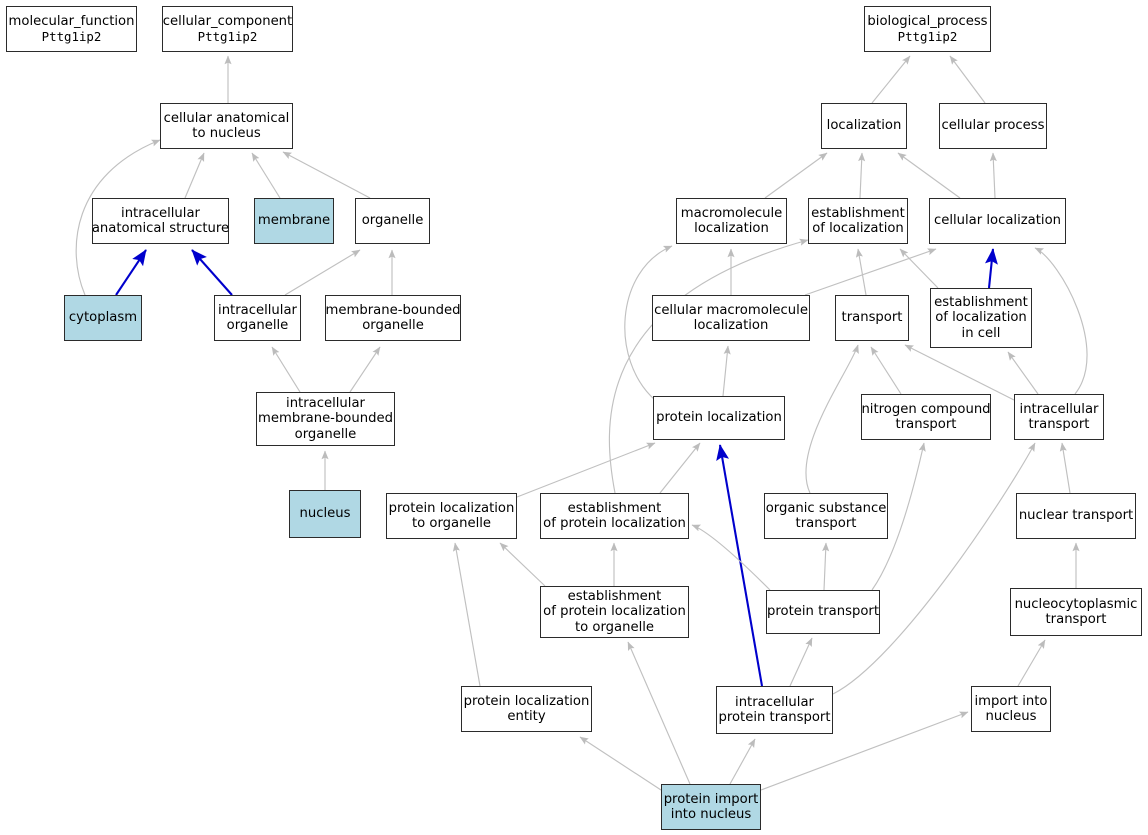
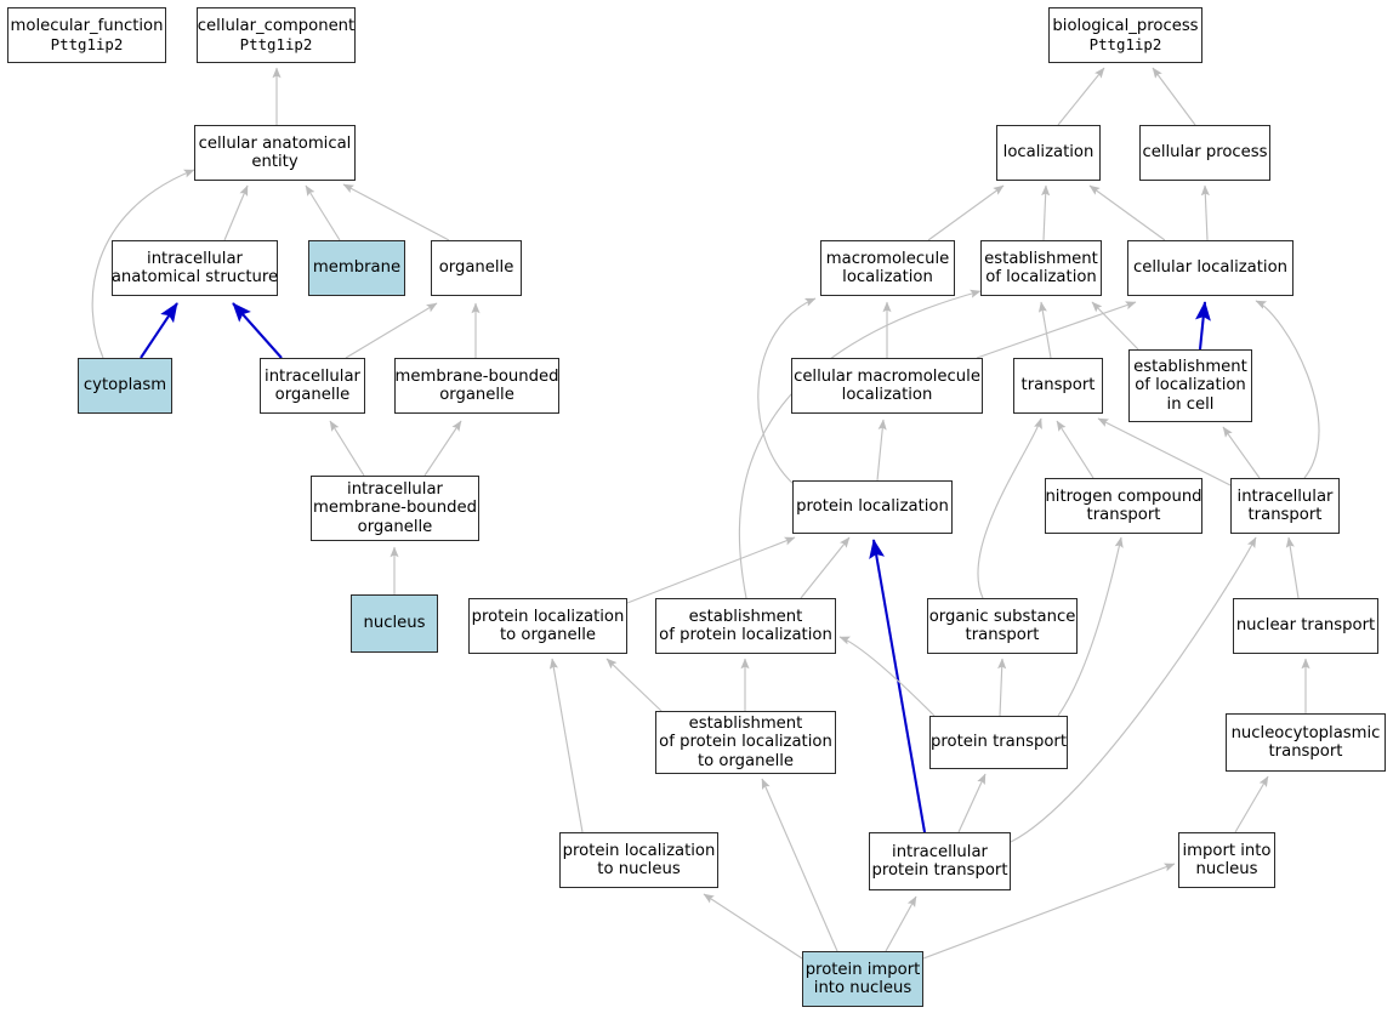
  molecular_function
  Pttg1ip2
  cellular_component
  Pttg1ip2
  biological_process
  Pttg1ip2
  cellular anatomical
- to nucleus
+ entity
  localization
  cellular process
  intracellular
  anatomical structure
  membrane
  organelle
  macromolecule
  localization
  establishment
  of localization
  cellular localization
  cytoplasm
  intracellular
  organelle
  membrane-bounded
  organelle
  cellular macromolecule
  localization
  transport
  establishment
  of localization
  in cell
  intracellular
  membrane-bounded
  organelle
  protein localization
  nitrogen compound
  transport
  intracellular
  transport
  nucleus
  protein localization
  to organelle
  establishment
  of protein localization
  organic substance
  transport
  nuclear transport
  establishment
  of protein localization
  to organelle
  protein transport
  nucleocytoplasmic
  transport
  protein localization
- entity
+ to nucleus
  intracellular
  protein transport
  import into
  nucleus
  protein import
  into nucleus
